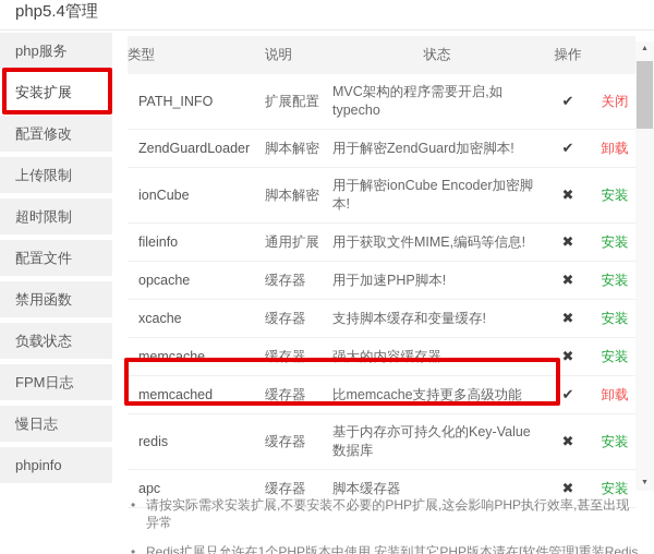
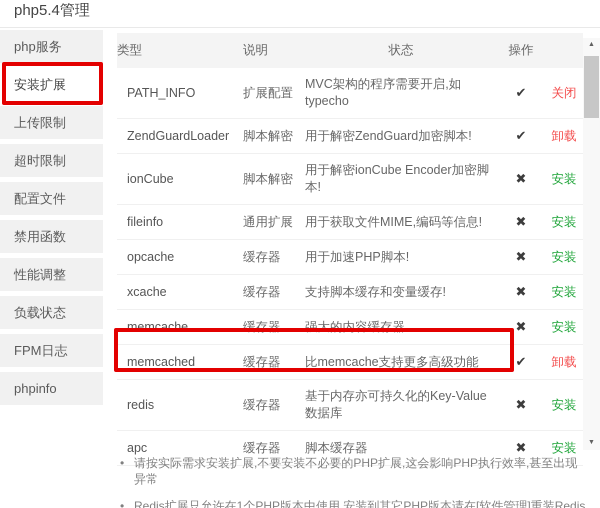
  php5.4管理
  php服务
  安装扩展
- 配置修改
  上传限制
  超时限制
  配置文件
  禁用函数
+ 性能调整
  负载状态
  FPM日志
- 慢日志
  phpinfo
  类型
  说明
  状态
  操作
  PATH_INFO
  扩展配置
  MVC架构的程序需要开启,如typecho
  ✔
  关闭
  ZendGuardLoader
  脚本解密
  用于解密ZendGuard加密脚本!
  ✔
  卸载
  ionCube
  脚本解密
  用于解密ionCube Encoder加密脚本!
  ✖
  安装
  fileinfo
  通用扩展
  用于获取文件MIME,编码等信息!
  ✖
  安装
  opcache
  缓存器
  用于加速PHP脚本!
  ✖
  安装
  xcache
  缓存器
  支持脚本缓存和变量缓存!
  ✖
  安装
  memcache
  缓存器
  强大的内容缓存器
  ✖
  安装
  memcached
  缓存器
  比memcache支持更多高级功能
  ✔
  卸载
  redis
  缓存器
  基于内存亦可持久化的Key-Value数据库
  ✖
  安装
  apc
  缓存器
  脚本缓存器
  ✖
  安装
  •
  请按实际需求安装扩展,不要安装不必要的PHP扩展,这会影响PHP执行效率,甚至出现异常
  •
  Redis扩展只允许在1个PHP版本中使用,安装到其它PHP版本请在[软件管理]重装Redis
